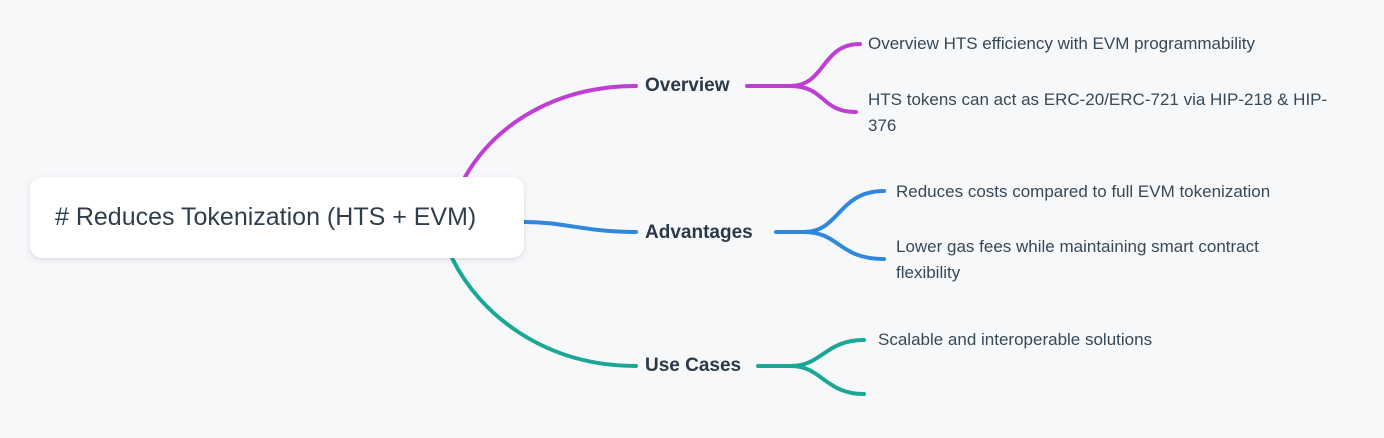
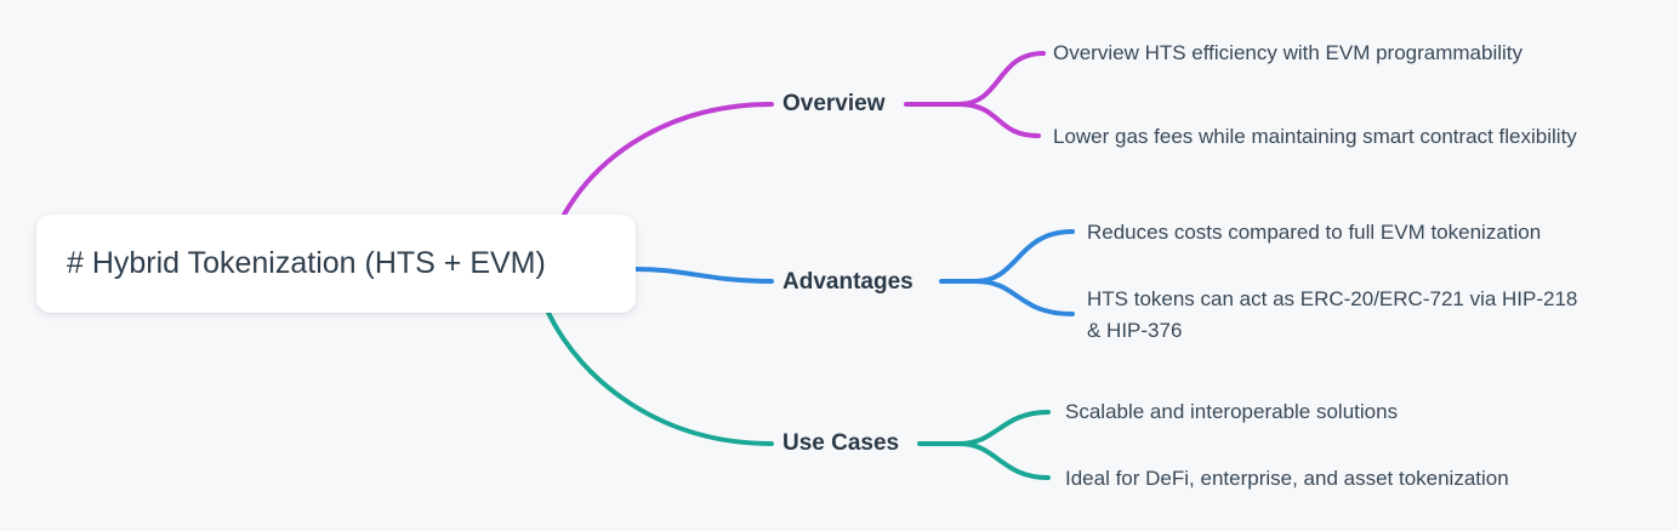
- # Reduces Tokenization (HTS + EVM)
+ # Hybrid Tokenization (HTS + EVM)
  Overview
  Advantages
  Use Cases
  Overview HTS efficiency with EVM programmability
- HTS tokens can act as ERC-20/ERC-721 via HIP-218 & HIP-376
+ Lower gas fees while maintaining smart contract flexibility
  Reduces costs compared to full EVM tokenization
- Lower gas fees while maintaining smart contract flexibility
+ HTS tokens can act as ERC-20/ERC-721 via HIP-218 & HIP-376
  Scalable and interoperable solutions
+ Ideal for DeFi, enterprise, and asset tokenization
